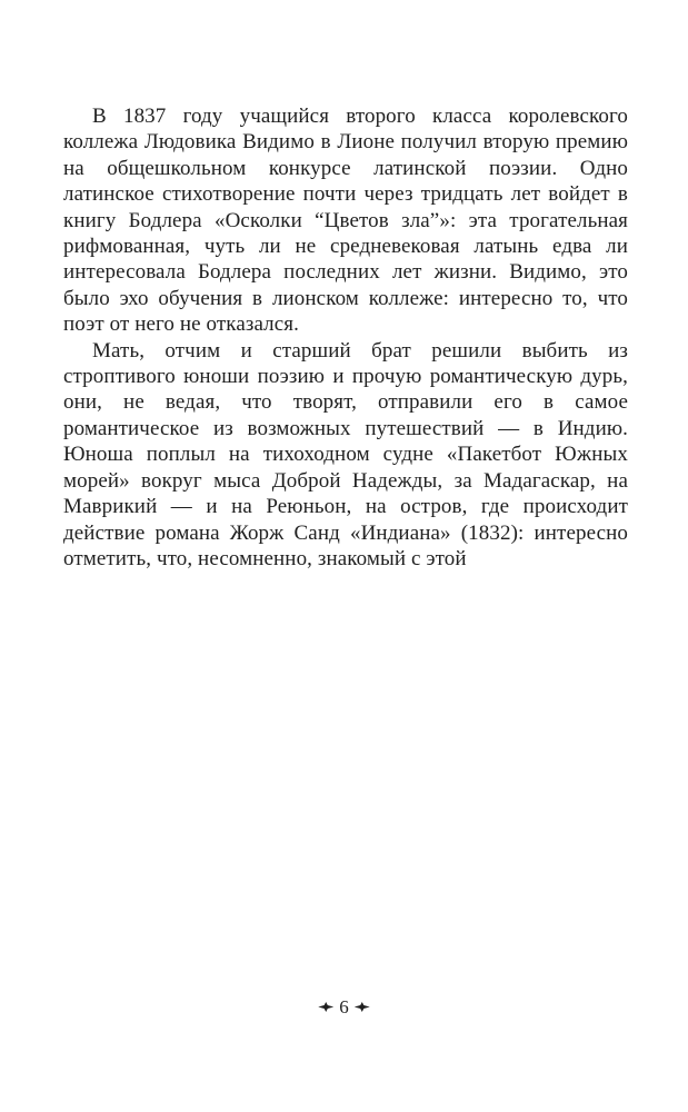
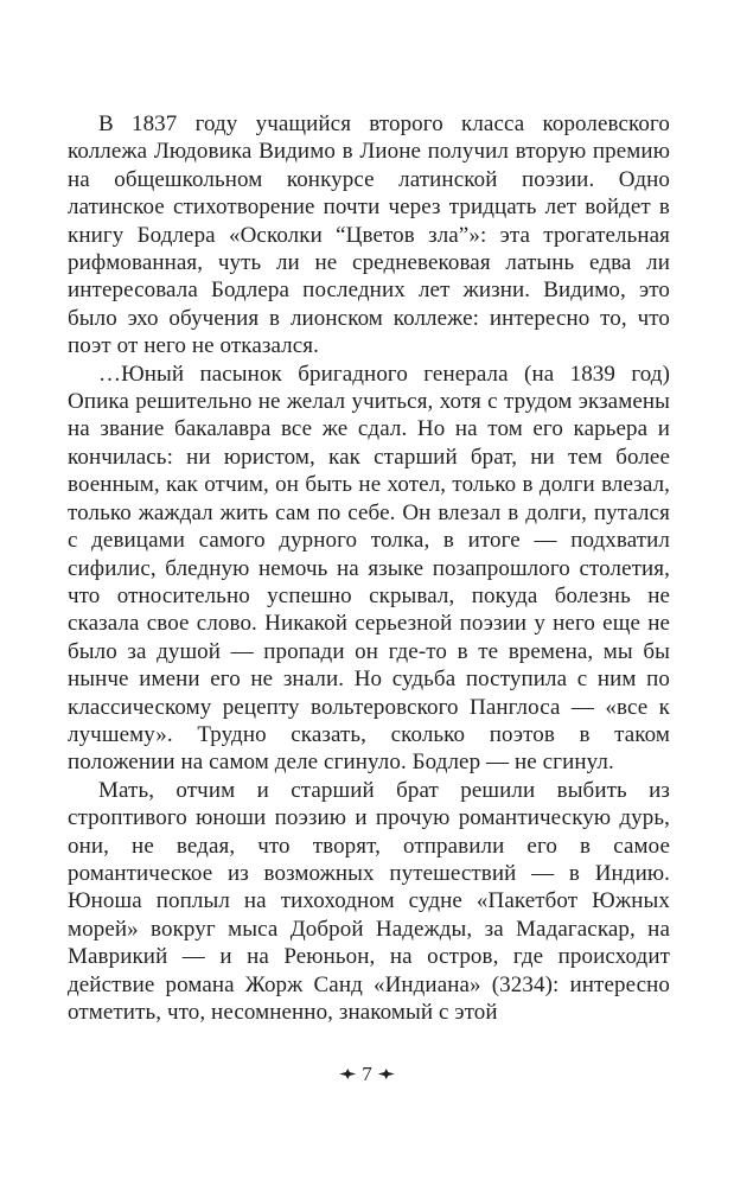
  В 1837 году учащийся второго класса королевского коллежа Людовика Видимо в Лионе получил вторую премию на общешкольном конкурсе латинской поэзии. Одно латинское стихотворение почти через тридцать лет войдет в книгу Бодлера «Осколки “Цветов зла”»: эта трогательная рифмованная, чуть ли не средневековая латынь едва ли интересовала Бодлера последних лет жизни. Видимо, это было эхо обучения в лионском коллеже: интересно то, что поэт от него не отказался.
+ …Юный пасынок бригадного генерала (на 1839 год) Опика решительно не желал учиться, хотя с трудом экзамены на звание бакалавра все же сдал. Но на том его карьера и кончилась: ни юристом, как старший брат, ни тем более военным, как отчим, он быть не хотел, только в долги влезал, только жаждал жить сам по себе. Он влезал в долги, путался с девицами самого дурного толка, в итоге — подхватил сифилис, бледную немочь на языке позапрошлого столетия, что относительно успешно скрывал, покуда болезнь не сказала свое слово. Никакой серьезной поэзии у него еще не было за душой — пропади он где-то в те времена, мы бы нынче имени его не знали. Но судьба поступила с ним по классическому рецепту вольтеровского Панглоса — «все к лучшему». Трудно сказать, сколько поэтов в таком положении на самом деле сгинуло. Бодлер — не сгинул.
- Мать, отчим и старший брат решили выбить из строптивого юноши поэзию и прочую романтическую дурь, они, не ведая, что творят, отправили его в самое романтическое из возможных путешествий — в Индию. Юноша поплыл на тихоходном судне «Пакетбот Южных морей» вокруг мыса Доброй Надежды, за Мадагаскар, на Маврикий — и на Реюньон, на остров, где происходит действие романа Жорж Санд «Индиана» (1832): интересно отметить, что, несомненно, знакомый с этой
+ Мать, отчим и старший брат решили выбить из строптивого юноши поэзию и прочую романтическую дурь, они, не ведая, что творят, отправили его в самое романтическое из возможных путешествий — в Индию. Юноша поплыл на тихоходном судне «Пакетбот Южных морей» вокруг мыса Доброй Надежды, за Мадагаскар, на Маврикий — и на Реюньон, на остров, где происходит действие романа Жорж Санд «Индиана» (3234): интересно отметить, что, несомненно, знакомый с этой
- 6
+ 7
